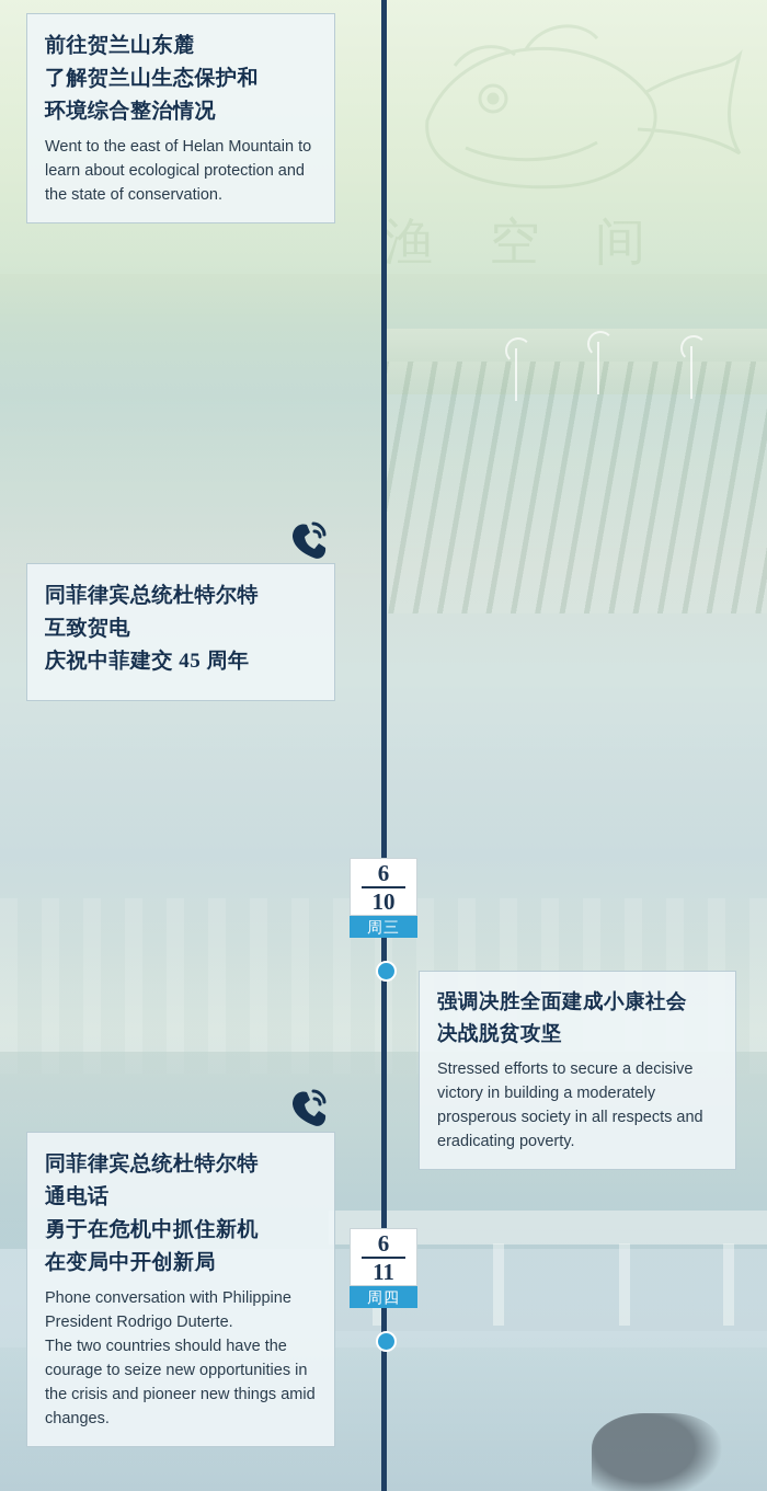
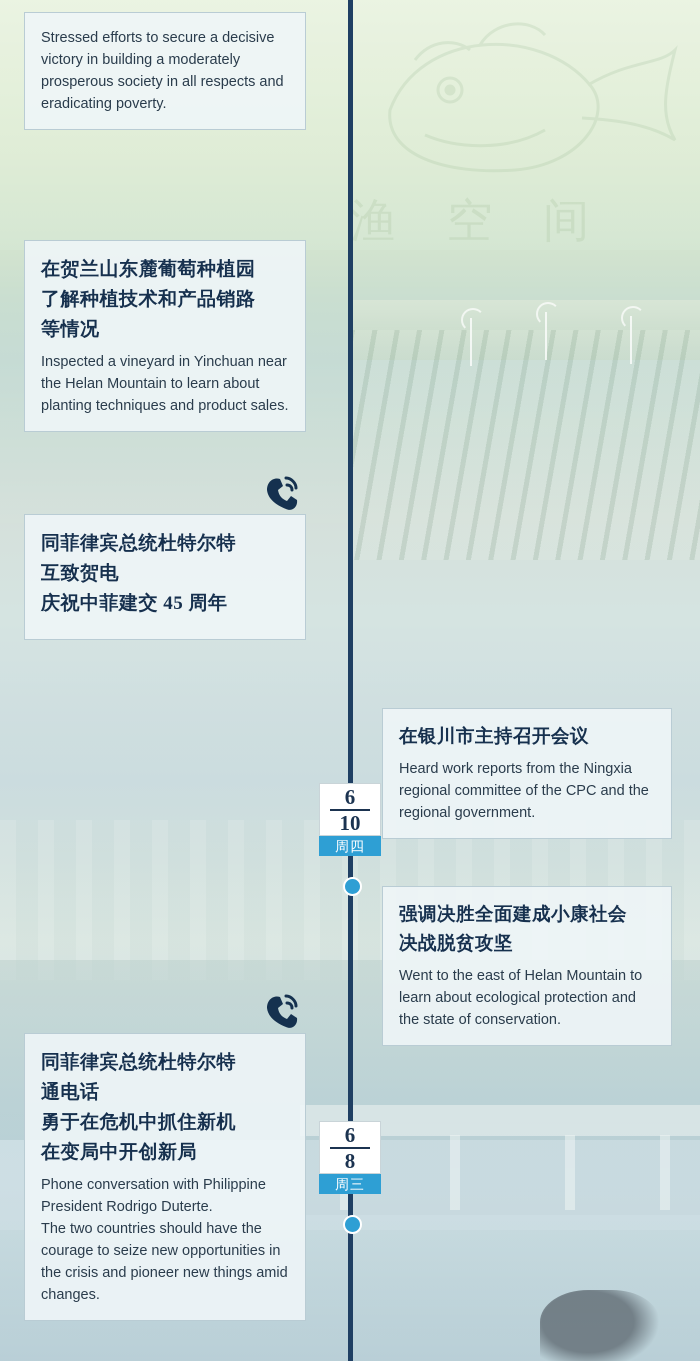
  6
  10
- 周三
+ 周四
  6
- 11
+ 8
- 周四
+ 周三
- 前往贺兰山东麓
- 了解贺兰山生态保护和
- 环境综合整治情况
- Went to the east of Helan Mountain to learn about ecological protection and the state of conservation.
+ Stressed efforts to secure a decisive victory in building a moderately prosperous society in all respects and eradicating poverty.
+ 在贺兰山东麓葡萄种植园
+ 了解种植技术和产品销路
+ 等情况
+ Inspected a vineyard in Yinchuan near the Helan Mountain to learn about planting techniques and product sales.
  同菲律宾总统杜特尔特
  互致贺电
  庆祝中菲建交 45 周年
+ 在银川市主持召开会议
+ Heard work reports from the Ningxia regional committee of the CPC and the regional government.
  强调决胜全面建成小康社会
  决战脱贫攻坚
- Stressed efforts to secure a decisive victory in building a moderately prosperous society in all respects and eradicating poverty.
+ Went to the east of Helan Mountain to learn about ecological protection and the state of conservation.
  同菲律宾总统杜特尔特
  通电话
  勇于在危机中抓住新机
  在变局中开创新局
  Phone conversation with Philippine President Rodrigo Duterte.
  The two countries should have the courage to seize new opportunities in the crisis and pioneer new things amid changes.
